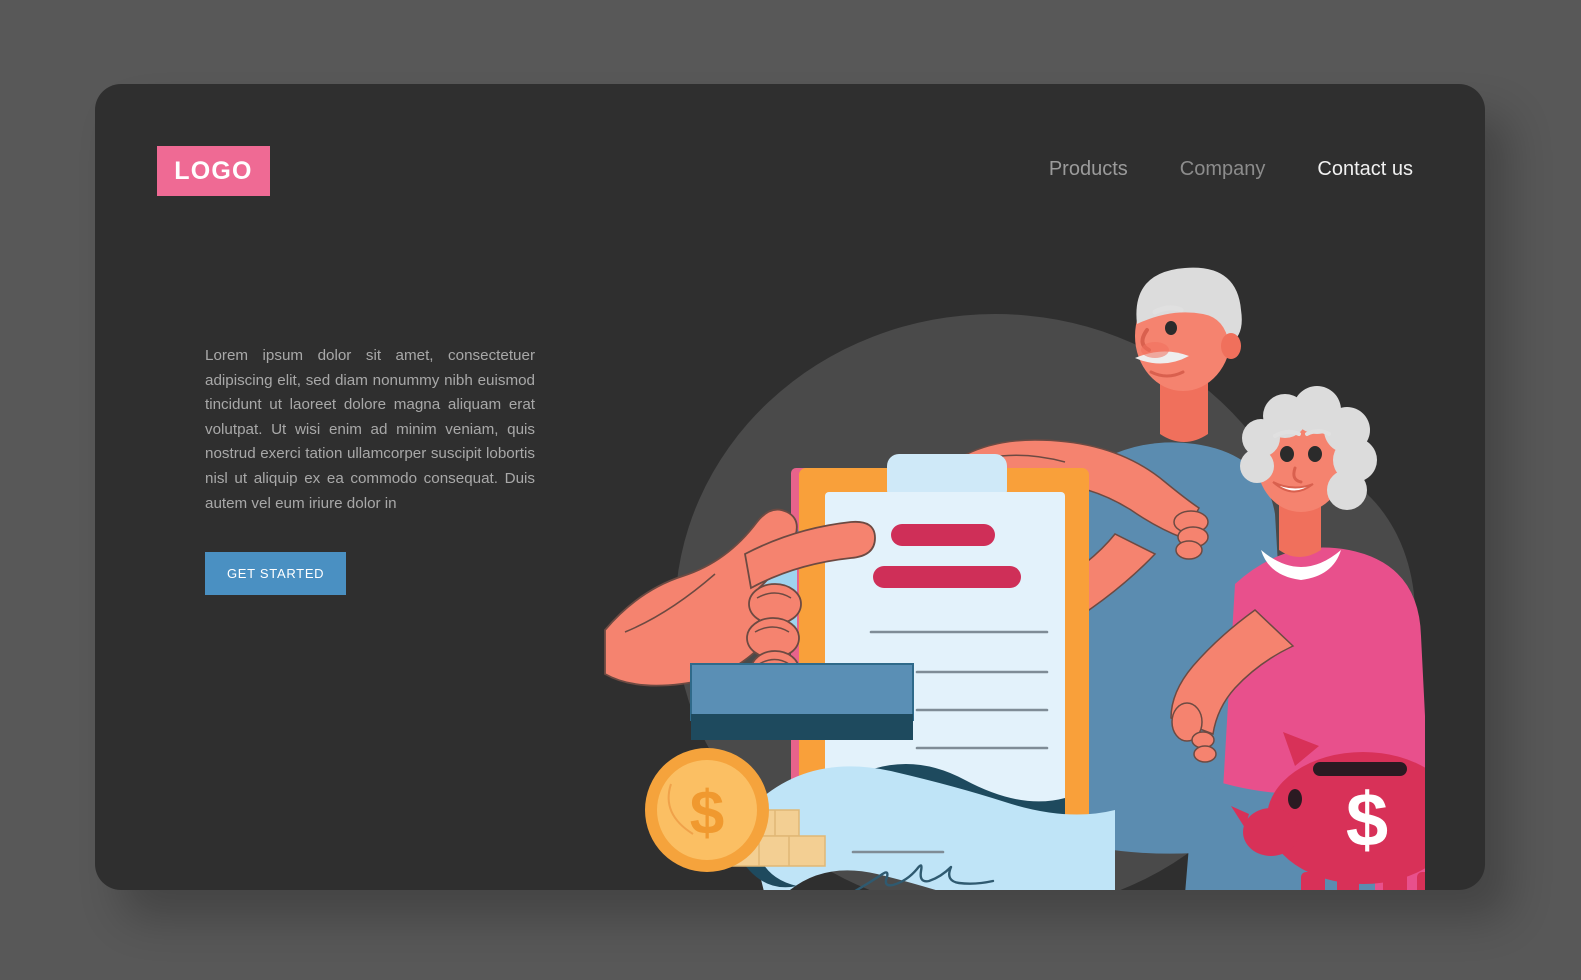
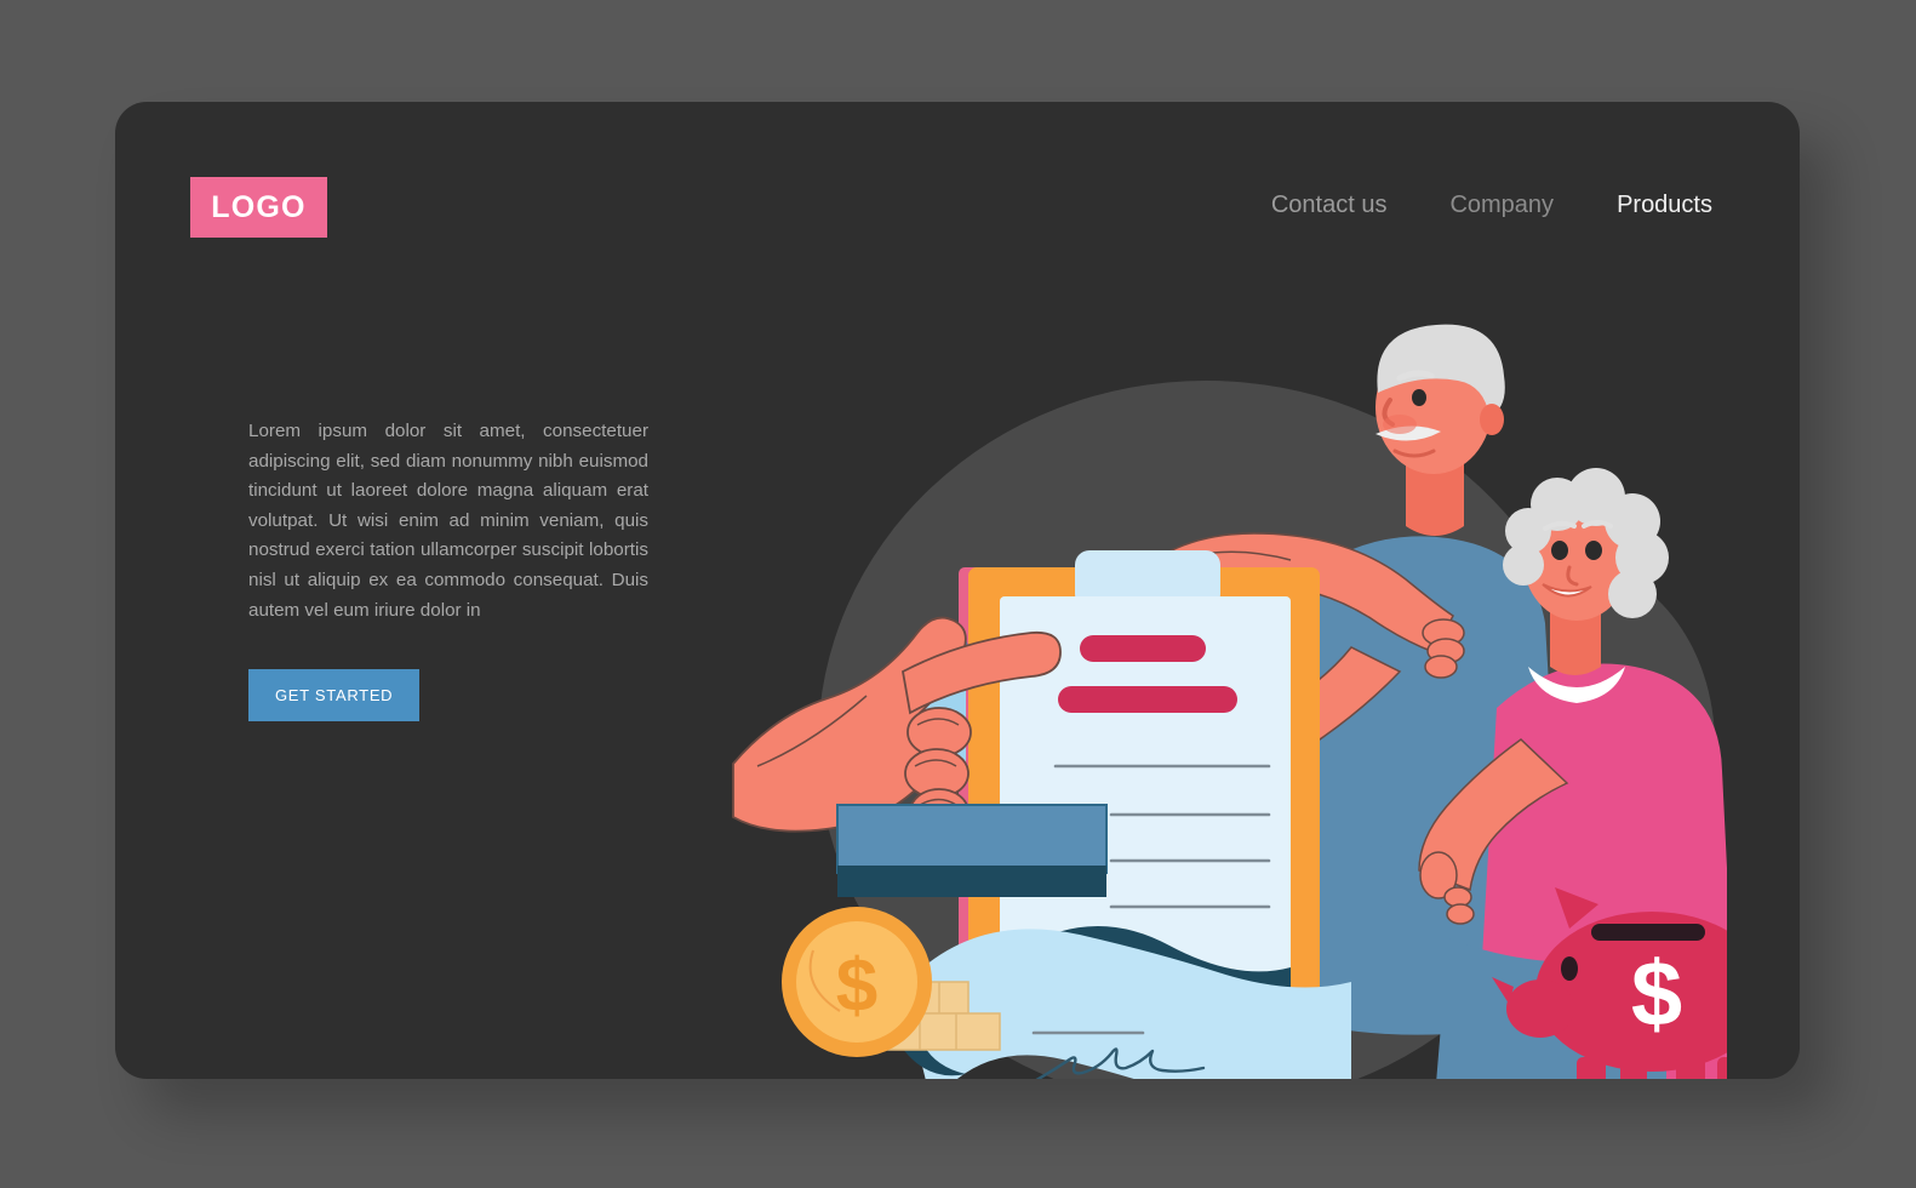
  LOGO
- Products
+ Contact us
  Company
- Contact us
+ Products
  Lorem ipsum dolor sit amet, consectetuer adipiscing elit, sed diam nonummy nibh euismod tincidunt ut laoreet dolore magna aliquam erat volutpat. Ut wisi enim ad minim veniam, quis nostrud exerci tation ullamcorper suscipit lobortis nisl ut aliquip ex ea commodo consequat. Duis autem vel eum iriure dolor in
  GET STARTED
  $
  $
